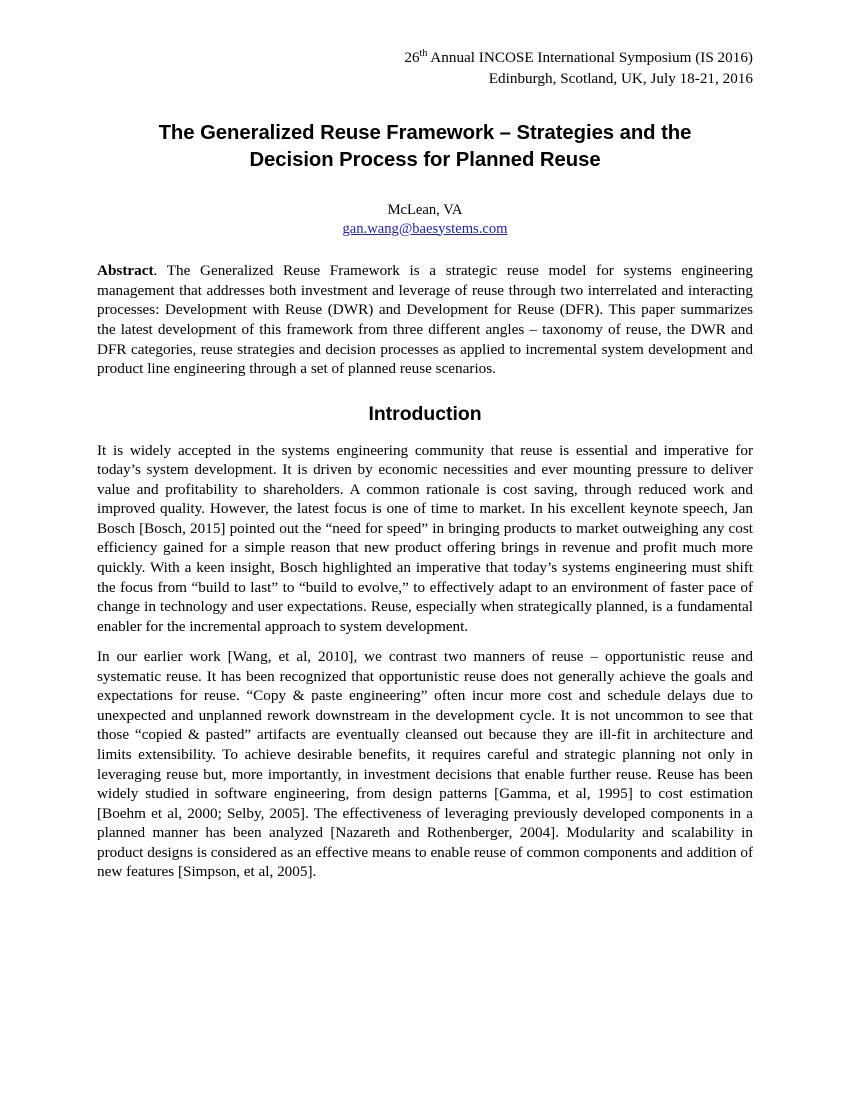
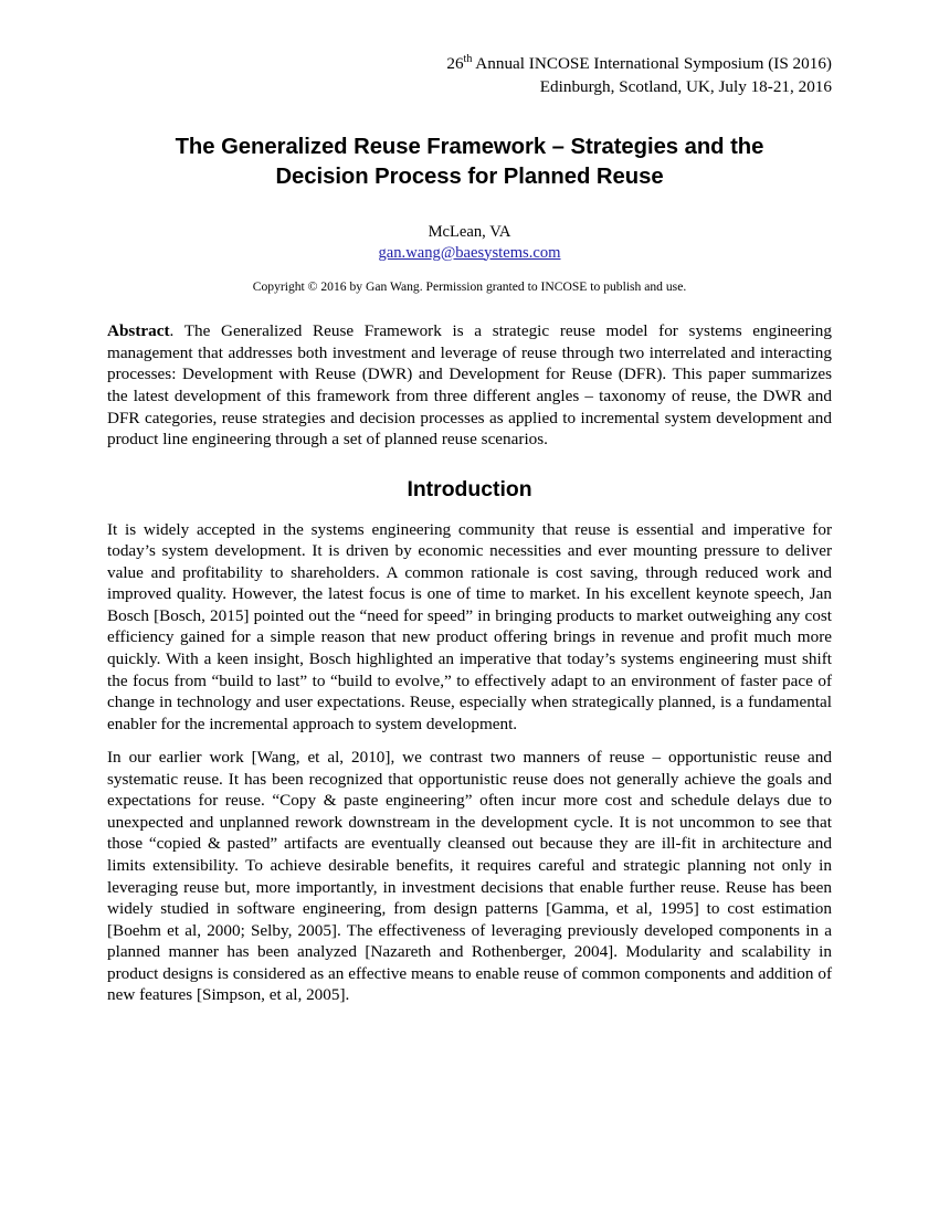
  26th Annual INCOSE International Symposium (IS 2016)
  Edinburgh, Scotland, UK, July 18-21, 2016
  The Generalized Reuse Framework – Strategies and the Decision Process for Planned Reuse
  McLean, VA
  gan.wang@baesystems.com
+ Copyright © 2016 by Gan Wang. Permission granted to INCOSE to publish and use.
  Abstract. The Generalized Reuse Framework is a strategic reuse model for systems engineering management that addresses both investment and leverage of reuse through two interrelated and interacting processes: Development with Reuse (DWR) and Development for Reuse (DFR). This paper summarizes the latest development of this framework from three different angles – taxonomy of reuse, the DWR and DFR categories, reuse strategies and decision processes as applied to incremental system development and product line engineering through a set of planned reuse scenarios.
  Introduction
  It is widely accepted in the systems engineering community that reuse is essential and imperative for today’s system development. It is driven by economic necessities and ever mounting pressure to deliver value and profitability to shareholders. A common rationale is cost saving, through reduced work and improved quality. However, the latest focus is one of time to market. In his excellent keynote speech, Jan Bosch [Bosch, 2015] pointed out the “need for speed” in bringing products to market outweighing any cost efficiency gained for a simple reason that new product offering brings in revenue and profit much more quickly. With a keen insight, Bosch highlighted an imperative that today’s systems engineering must shift the focus from “build to last” to “build to evolve,” to effectively adapt to an environment of faster pace of change in technology and user expectations. Reuse, especially when strategically planned, is a fundamental enabler for the incremental approach to system development.
  In our earlier work [Wang, et al, 2010], we contrast two manners of reuse – opportunistic reuse and systematic reuse. It has been recognized that opportunistic reuse does not generally achieve the goals and expectations for reuse. “Copy & paste engineering” often incur more cost and schedule delays due to unexpected and unplanned rework downstream in the development cycle. It is not uncommon to see that those “copied & pasted” artifacts are eventually cleansed out because they are ill-fit in architecture and limits extensibility. To achieve desirable benefits, it requires careful and strategic planning not only in leveraging reuse but, more importantly, in investment decisions that enable further reuse. Reuse has been widely studied in software engineering, from design patterns [Gamma, et al, 1995] to cost estimation [Boehm et al, 2000; Selby, 2005]. The effectiveness of leveraging previously developed components in a planned manner has been analyzed [Nazareth and Rothenberger, 2004]. Modularity and scalability in product designs is considered as an effective means to enable reuse of common components and addition of new features [Simpson, et al, 2005].
